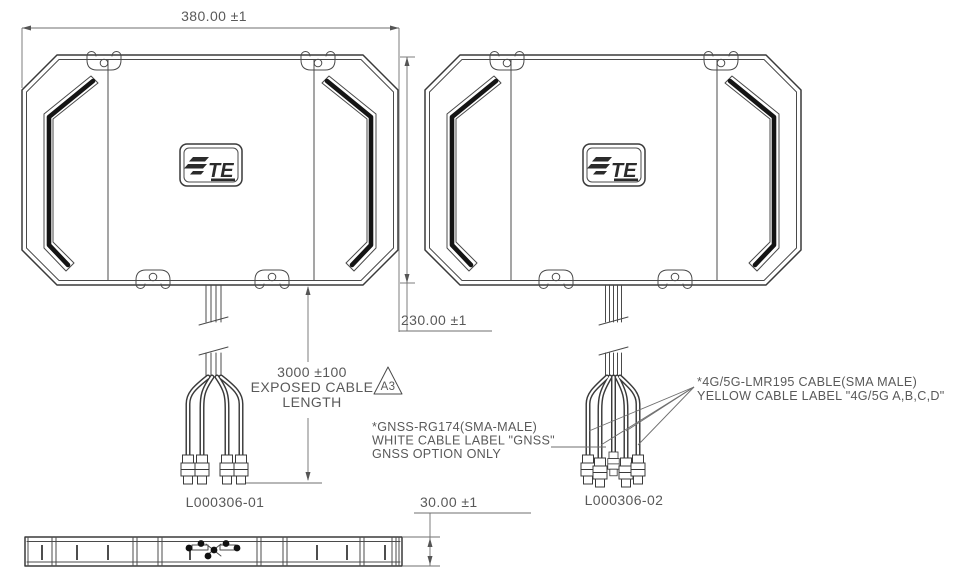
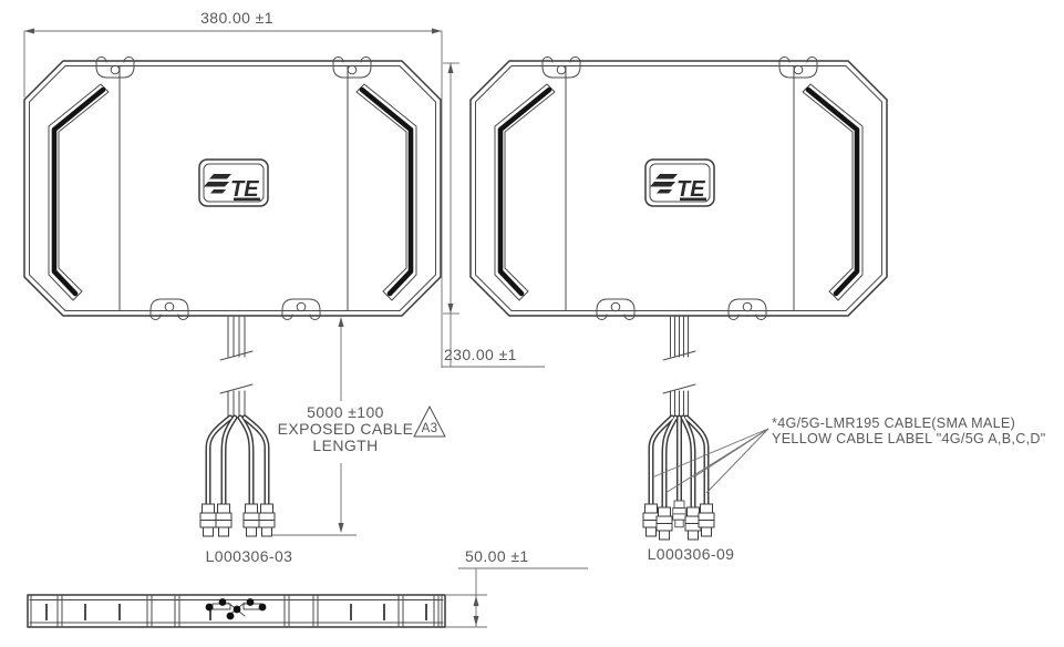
- L000306-01
+ L000306-03
- L000306-02
+ L000306-09
  380.00 ±1
  230.00 ±1
- 3000 ±100
+ 5000 ±100
  EXPOSED CABLE
  LENGTH
  A3
- *GNSS-RG174(SMA-MALE)
- WHITE CABLE LABEL "GNSS"
- GNSS OPTION ONLY
  *4G/5G-LMR195 CABLE(SMA MALE)
  YELLOW CABLE LABEL "4G/5G A,B,C,D"
- 30.00 ±1
+ 50.00 ±1
